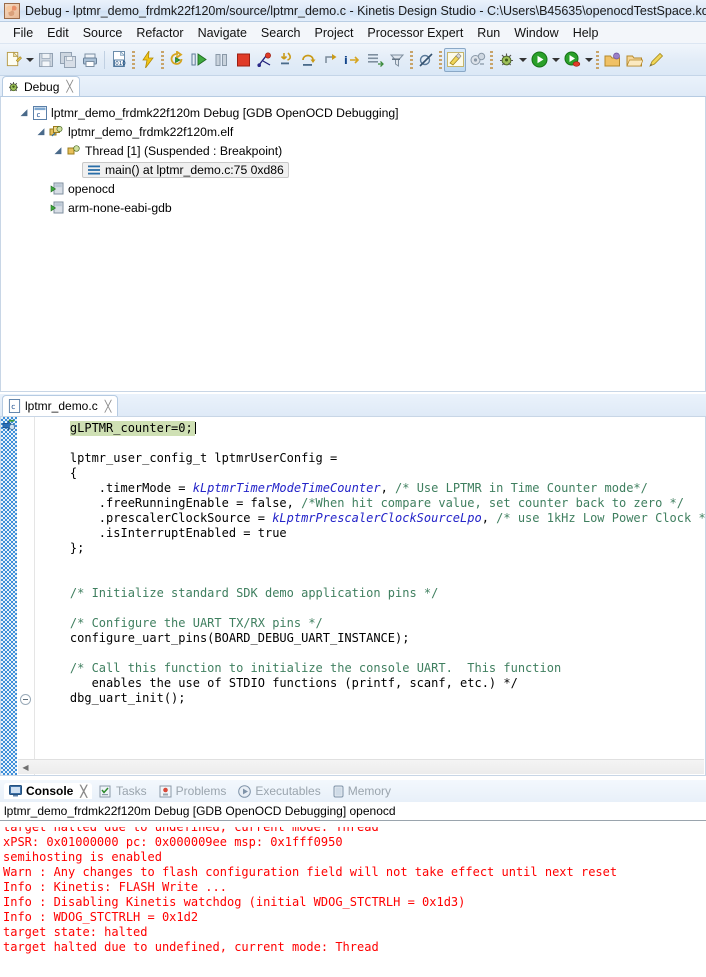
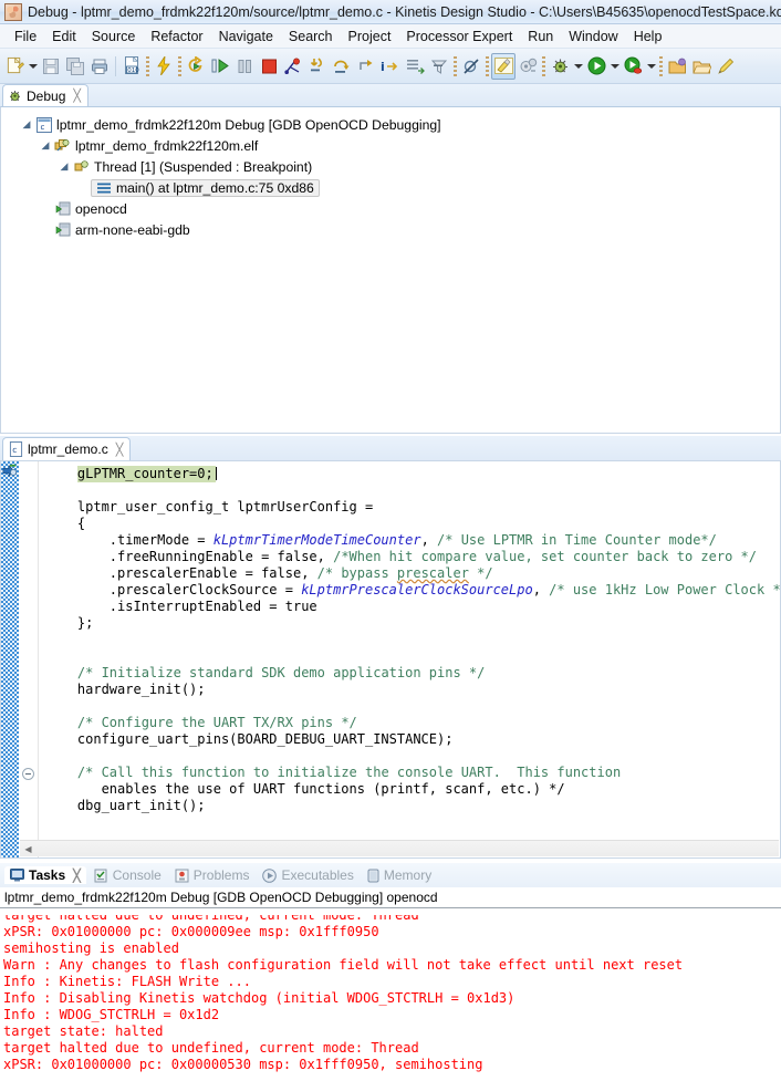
  Debug - lptmr_demo_frdmk22f120m/source/lptmr_demo.c - Kinetis Design Studio - C:\Users\B45635\openocdTestSpace.kd
  File
  Edit
  Source
  Refactor
  Navigate
  Search
  Project
  Processor Expert
  Run
  Window
  Help
  i
  Debug
  ╳
  ◢
  c
  lptmr_demo_frdmk22f120m Debug [GDB OpenOCD Debugging]
  ◢
  lptmr_demo_frdmk22f120m.elf
  ◢
  Thread [1] (Suspended : Breakpoint)
  main() at lptmr_demo.c:75 0xd86
  openocd
  arm-none-eabi-gdb
  c
  lptmr_demo.c
  ╳
  gLPTMR_counter=0;
  lptmr_user_config_t lptmrUserConfig =
  {
  .timerMode = kLptmrTimerModeTimeCounter, /* Use LPTMR in Time Counter mode*/
  .freeRunningEnable = false, /*When hit compare value, set counter back to zero */
+ .prescalerEnable = false, /* bypass prescaler */
  .prescalerClockSource = kLptmrPrescalerClockSourceLpo, /* use 1kHz Low Power Clock *
  .isInterruptEnabled = true
  };
  /* Initialize standard SDK demo application pins */
+ hardware_init();
  /* Configure the UART TX/RX pins */
  configure_uart_pins(BOARD_DEBUG_UART_INSTANCE);
  /* Call this function to initialize the console UART. This function
- enables the use of STDIO functions (printf, scanf, etc.) */
+ enables the use of UART functions (printf, scanf, etc.) */
  dbg_uart_init();
  ◀
- Console
+ Tasks
  ╳
- Tasks
+ Console
  Problems
  Executables
  Memory
  lptmr_demo_frdmk22f120m Debug [GDB OpenOCD Debugging] openocd
  target halted due to undefined, current mode: Thread
  xPSR: 0x01000000 pc: 0x000009ee msp: 0x1fff0950
  semihosting is enabled
  Warn : Any changes to flash configuration field will not take effect until next reset
  Info : Kinetis: FLASH Write ...
  Info : Disabling Kinetis watchdog (initial WDOG_STCTRLH = 0x1d3)
  Info : WDOG_STCTRLH = 0x1d2
  target state: halted
  target halted due to undefined, current mode: Thread
+ xPSR: 0x01000000 pc: 0x00000530 msp: 0x1fff0950, semihosting
